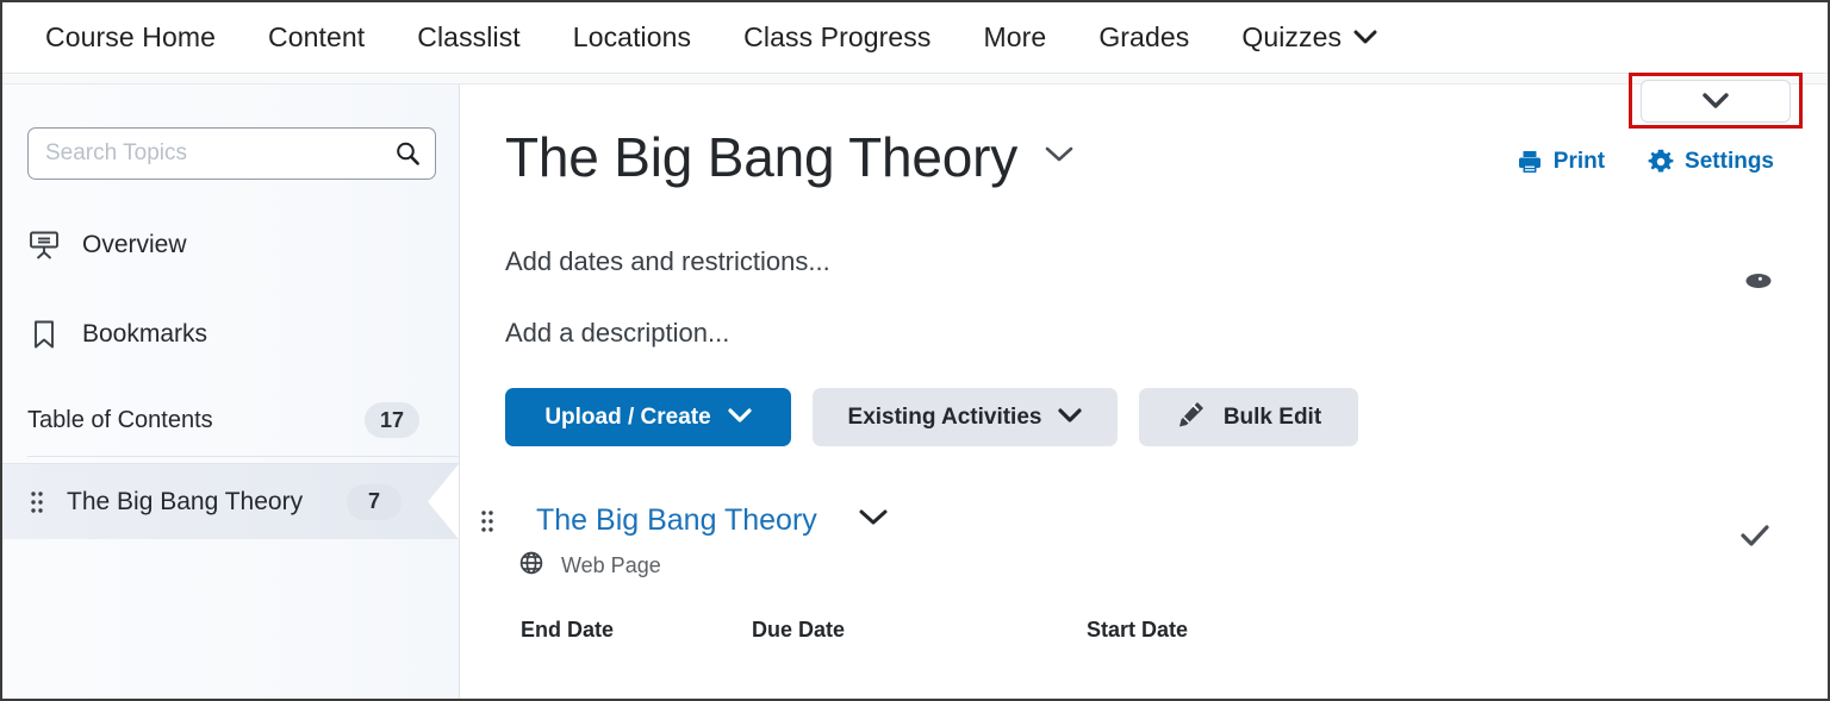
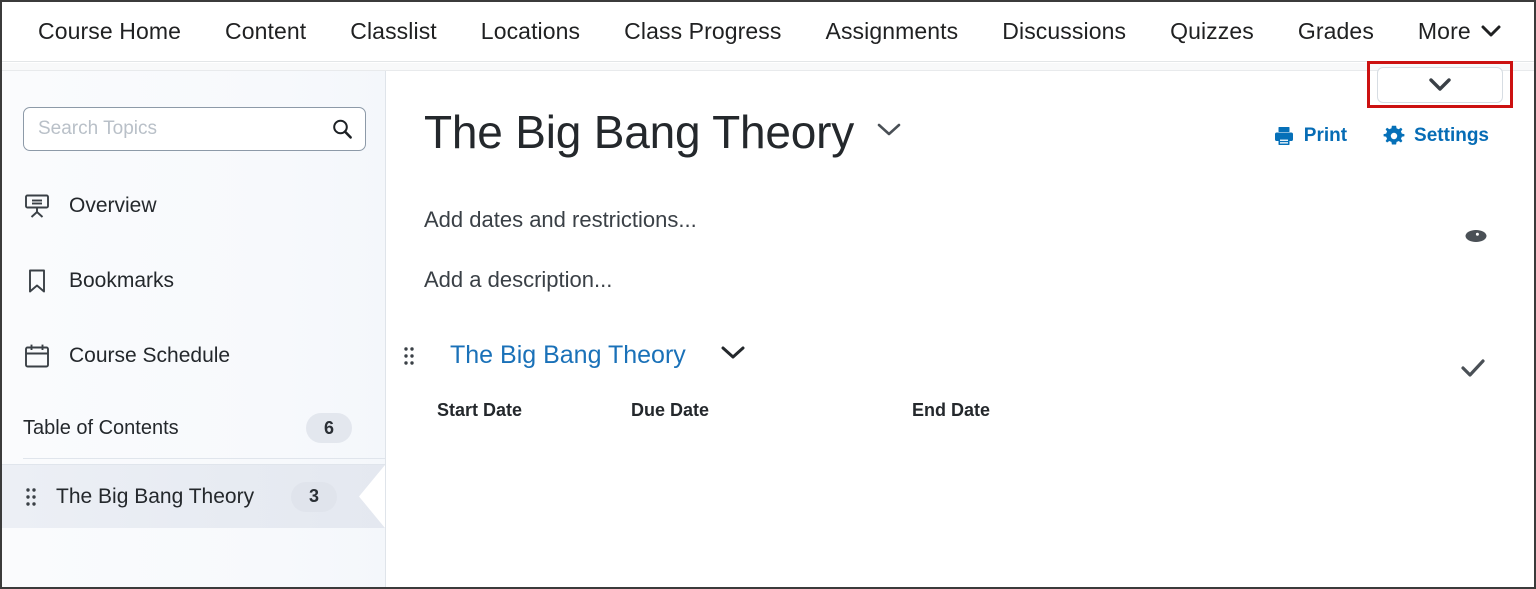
  Course Home
  Content
  Classlist
  Locations
  Class Progress
+ Assignments
+ Discussions
- More
+ Quizzes
  Grades
- Quizzes
+ More
  Search Topics
  Overview
  Bookmarks
+ Course Schedule
  Table of Contents
- 17
+ 6
  The Big Bang Theory
- 7
+ 3
  The Big Bang Theory
  Print
  Settings
  Add dates and restrictions...
  Add a description...
- Upload / Create
- Existing Activities
- Bulk Edit
  The Big Bang Theory
- Web Page
- End Date
+ Start Date
  Due Date
- Start Date
+ End Date
